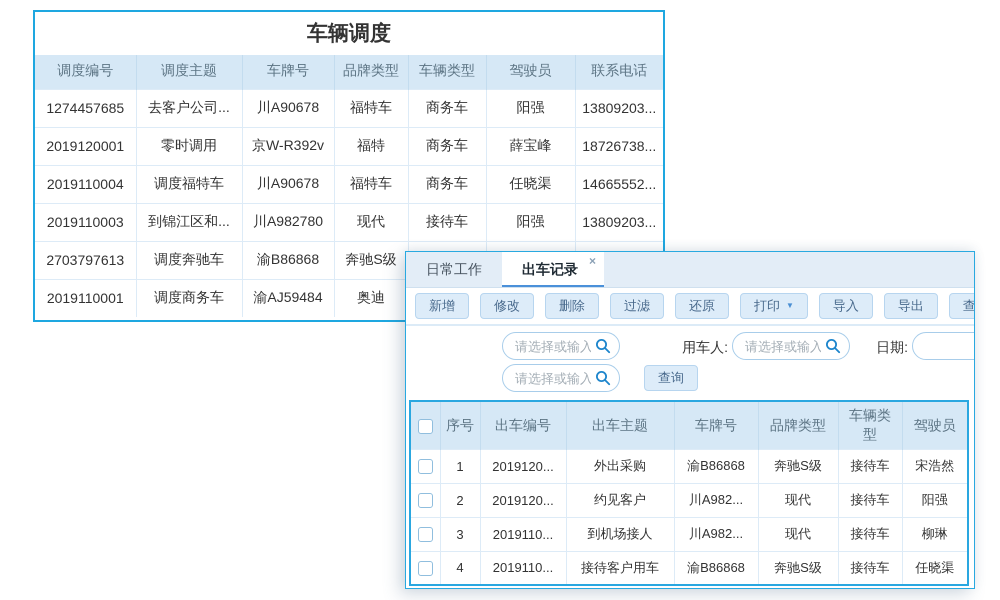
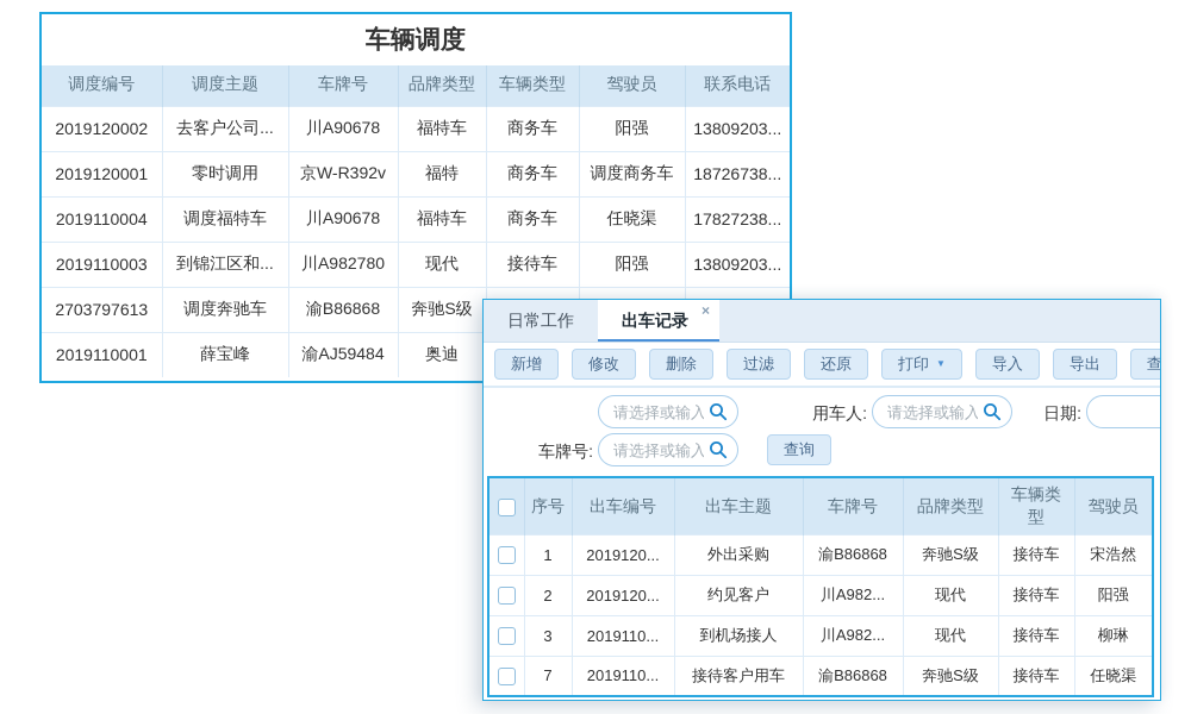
  车辆调度
  调度编号	调度主题	车牌号	品牌类型	车辆类型	驾驶员	联系电话
- 1274457685	去客户公司...	川A90678	福特车	商务车	阳强	13809203...
+ 2019120002	去客户公司...	川A90678	福特车	商务车	阳强	13809203...
- 2019120001	零时调用	京W-R392v	福特	商务车	薛宝峰	18726738...
+ 2019120001	零时调用	京W-R392v	福特	商务车	调度商务车	18726738...
- 2019110004	调度福特车	川A90678	福特车	商务车	任晓渠	14665552...
+ 2019110004	调度福特车	川A90678	福特车	商务车	任晓渠	17827238...
  2019110003	到锦江区和...	川A982780	现代	接待车	阳强	13809203...
  2703797613	调度奔驰车	渝B86868	奔驰S级
- 2019110001	调度商务车	渝AJ59484	奥迪
+ 2019110001	薛宝峰	渝AJ59484	奥迪
  日常工作
  出车记录
  ×
  新增
  修改
  删除
  过滤
  还原
  打印
  ▼
  导入
  导出
  请选择或输入
  用车人:
  请选择或输入
  日期:
+ 车牌号:
  请选择或输入
  查询
  	序号	出车编号	出车主题	车牌号	品牌类型	车辆类型	驾驶员
  	1	2019120...	外出采购	渝B86868	奔驰S级	接待车	宋浩然
  	2	2019120...	约见客户	川A982...	现代	接待车	阳强
  	3	2019110...	到机场接人	川A982...	现代	接待车	柳琳
- 	4	2019110...	接待客户用车	渝B86868	奔驰S级	接待车	任晓渠
+ 	7	2019110...	接待客户用车	渝B86868	奔驰S级	接待车	任晓渠
